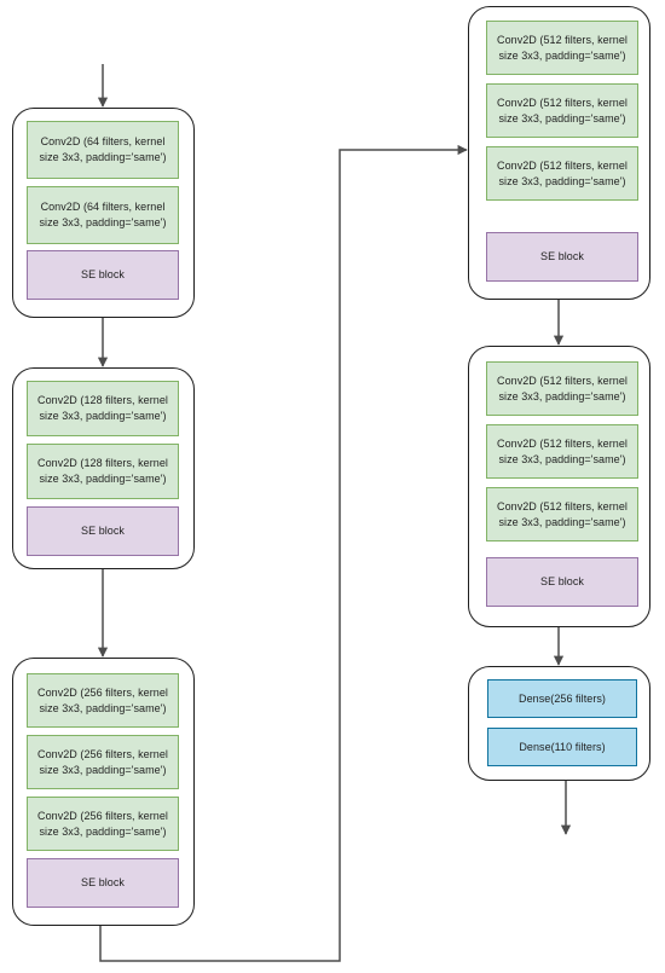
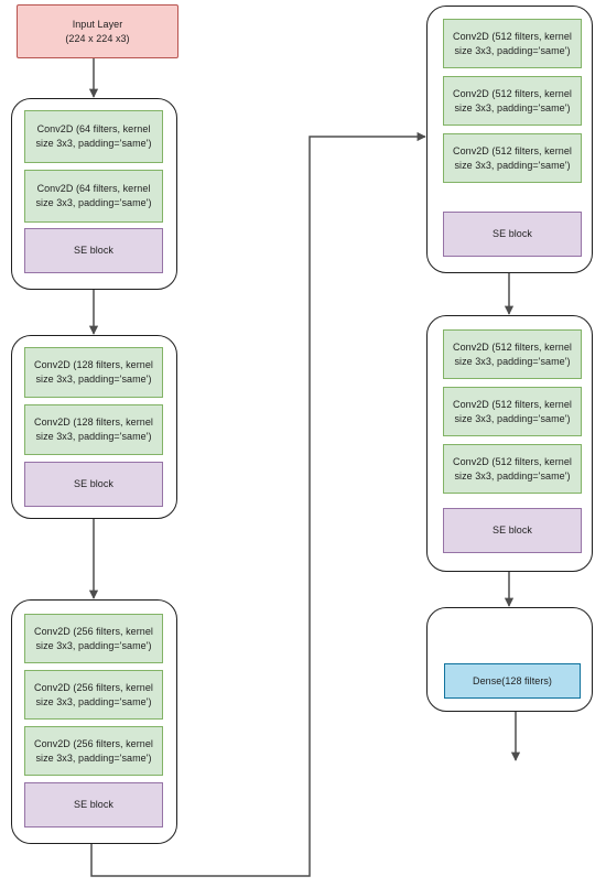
+ Input Layer
+ (224 x 224 x3)
  Conv2D (64 filters, kernel size 3x3, padding='same')
  Conv2D (64 filters, kernel size 3x3, padding='same')
  SE block
  Conv2D (128 filters, kernel size 3x3, padding='same')
  Conv2D (128 filters, kernel size 3x3, padding='same')
  SE block
  Conv2D (256 filters, kernel size 3x3, padding='same')
  Conv2D (256 filters, kernel size 3x3, padding='same')
  Conv2D (256 filters, kernel size 3x3, padding='same')
  SE block
  Conv2D (512 filters, kernel size 3x3, padding='same')
  Conv2D (512 filters, kernel size 3x3, padding='same')
  Conv2D (512 filters, kernel size 3x3, padding='same')
  SE block
  Conv2D (512 filters, kernel size 3x3, padding='same')
  Conv2D (512 filters, kernel size 3x3, padding='same')
  Conv2D (512 filters, kernel size 3x3, padding='same')
  SE block
- Dense(256 filters)
- Dense(110 filters)
+ Dense(128 filters)
